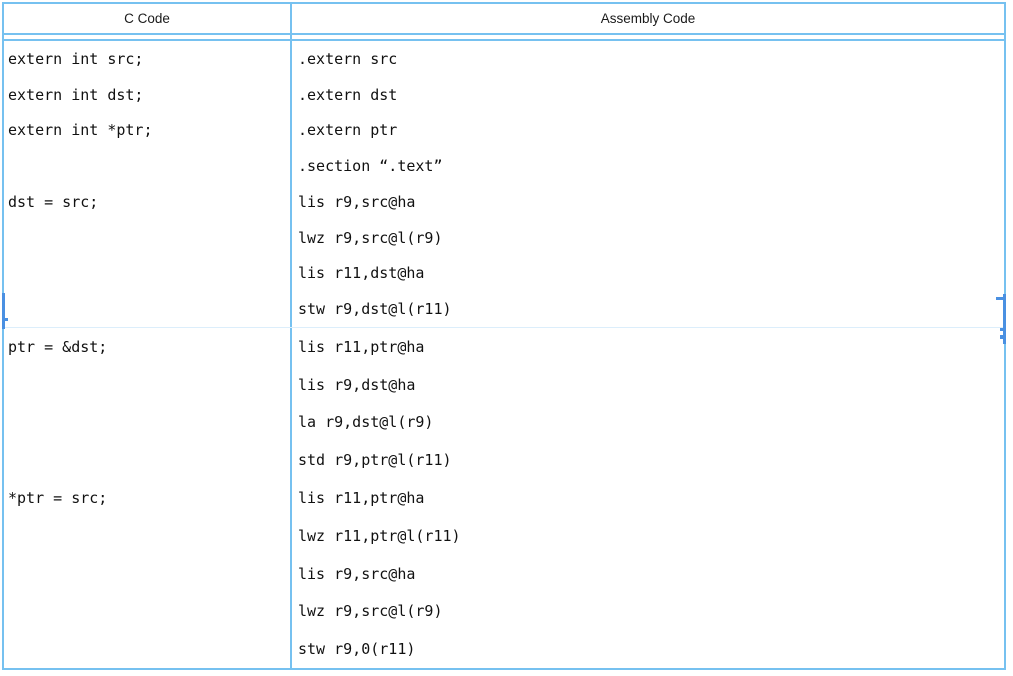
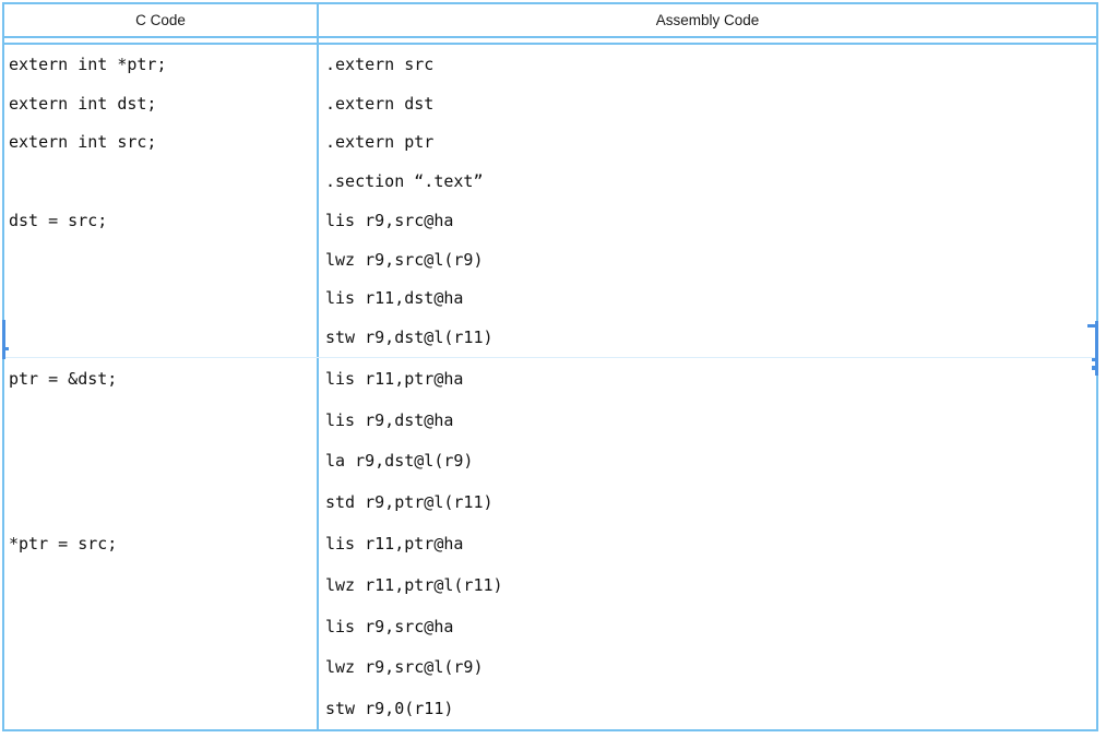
  C Code
  Assembly Code
- extern int src;
+ extern int *ptr;
  .extern src
  extern int dst;
  .extern dst
- extern int *ptr;
+ extern int src;
  .extern ptr
  .section “.text”
  dst = src;
  lis r9,src@ha
  lwz r9,src@l(r9)
  lis r11,dst@ha
  stw r9,dst@l(r11)
  ptr = &dst;
  lis r11,ptr@ha
  lis r9,dst@ha
  la r9,dst@l(r9)
  std r9,ptr@l(r11)
  *ptr = src;
  lis r11,ptr@ha
  lwz r11,ptr@l(r11)
  lis r9,src@ha
  lwz r9,src@l(r9)
  stw r9,0(r11)
